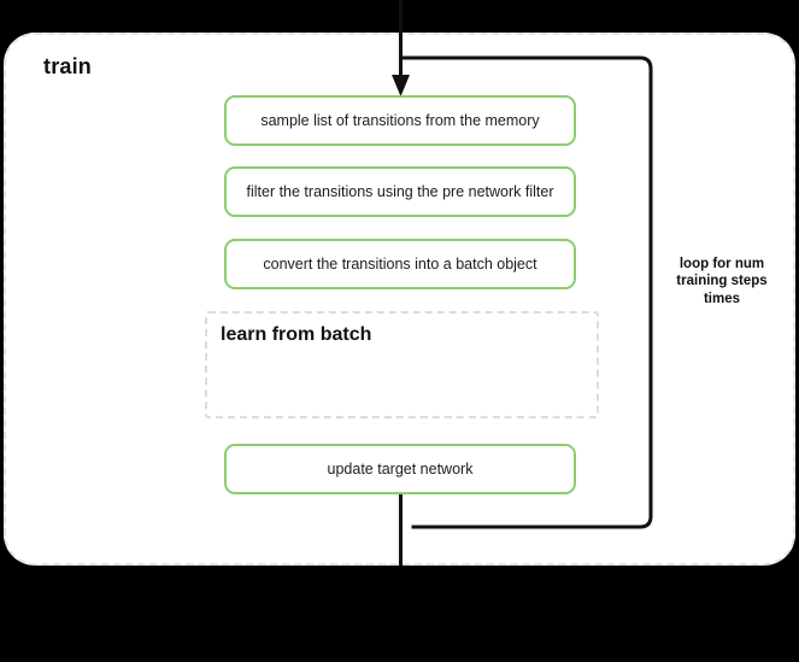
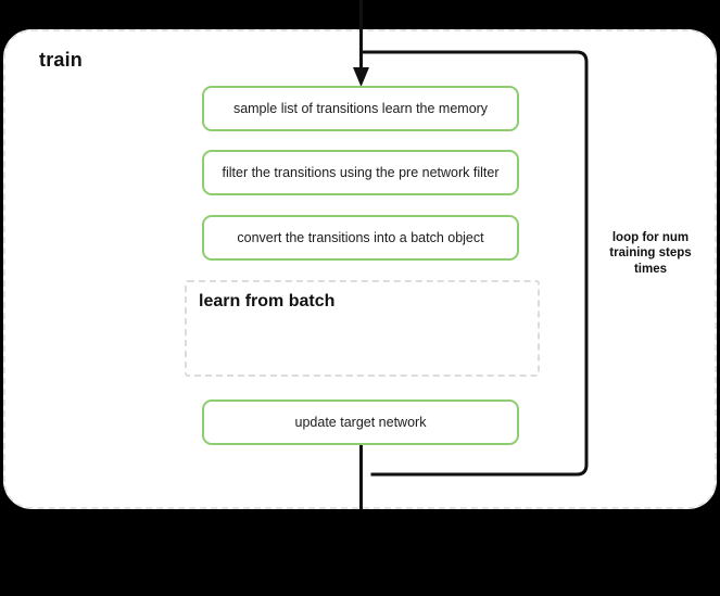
  train
- sample list of transitions from the memory
+ sample list of transitions learn the memory
  filter the transitions using the pre network filter
  convert the transitions into a batch object
  learn from batch
  update target network
  loop for num
  training steps
  times
